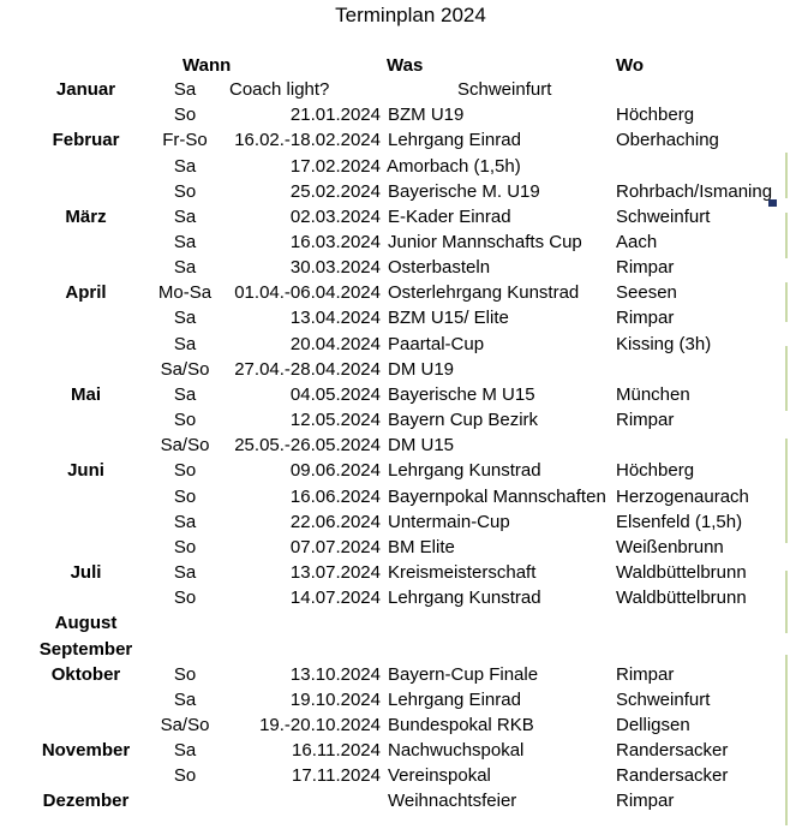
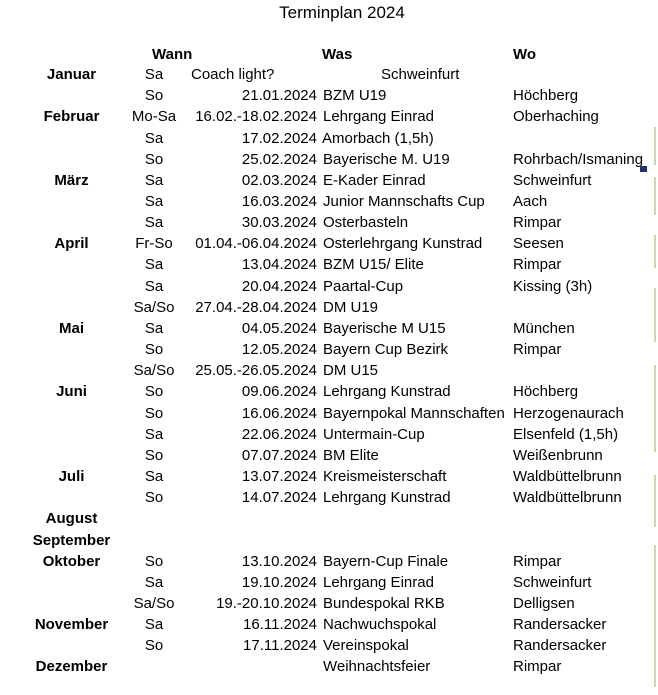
  Terminplan 2024
  Wann
  Was
  Wo
  Januar
  Sa
  Coach light?
  Schweinfurt
  So
  21.01.2024
  BZM U19
  Höchberg
  Februar
- Fr-So
+ Mo-Sa
  16.02.-18.02.2024
  Lehrgang Einrad
  Oberhaching
  Sa
  17.02.2024
  Amorbach (1,5h)
  So
  25.02.2024
  Bayerische M. U19
  Rohrbach/Ismaning
  März
  Sa
  02.03.2024
  E-Kader Einrad
  Schweinfurt
  Sa
  16.03.2024
  Junior Mannschafts Cup
  Aach
  Sa
  30.03.2024
  Osterbasteln
  Rimpar
  April
- Mo-Sa
+ Fr-So
  01.04.-06.04.2024
  Osterlehrgang Kunstrad
  Seesen
  Sa
  13.04.2024
  BZM U15/ Elite
  Rimpar
  Sa
  20.04.2024
  Paartal-Cup
  Kissing (3h)
  Sa/So
  27.04.-28.04.2024
  DM U19
  Mai
  Sa
  04.05.2024
  Bayerische M U15
  München
  So
  12.05.2024
  Bayern Cup Bezirk
  Rimpar
  Sa/So
  25.05.-26.05.2024
  DM U15
  Juni
  So
  09.06.2024
  Lehrgang Kunstrad
  Höchberg
  So
  16.06.2024
  Bayernpokal Mannschaften
  Herzogenaurach
  Sa
  22.06.2024
  Untermain-Cup
  Elsenfeld (1,5h)
  So
  07.07.2024
  BM Elite
  Weißenbrunn
  Juli
  Sa
  13.07.2024
  Kreismeisterschaft
  Waldbüttelbrunn
  So
  14.07.2024
  Lehrgang Kunstrad
  Waldbüttelbrunn
  August
  September
  Oktober
  So
  13.10.2024
  Bayern-Cup Finale
  Rimpar
  Sa
  19.10.2024
  Lehrgang Einrad
  Schweinfurt
  Sa/So
  19.-20.10.2024
  Bundespokal RKB
  Delligsen
  November
  Sa
  16.11.2024
  Nachwuchspokal
  Randersacker
  So
  17.11.2024
  Vereinspokal
  Randersacker
  Dezember
  Weihnachtsfeier
  Rimpar
